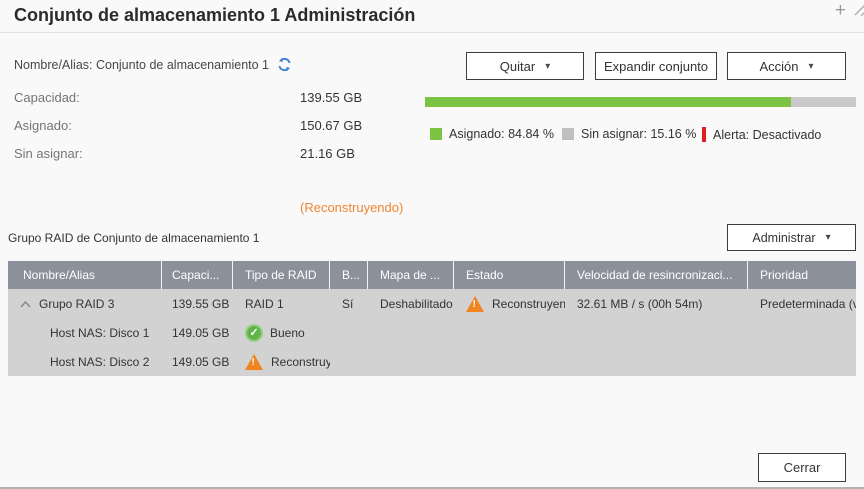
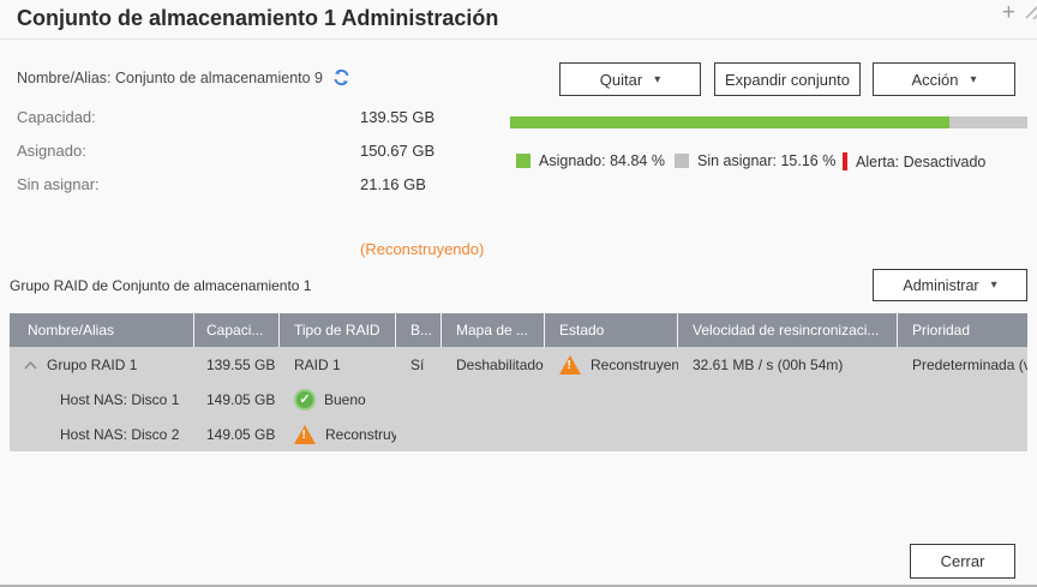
  Conjunto de almacenamiento 1 Administración
  +
- Nombre/Alias: Conjunto de almacenamiento 1
+ Nombre/Alias: Conjunto de almacenamiento 9
  Quitar
  ▾
  Expandir conjunto
  Acción
  ▾
  Capacidad: 139.55 GB
  Asignado: 150.67 GB
  Sin asignar: 21.16 GB
  (Reconstruyendo)
  Asignado: 84.84 %
  Sin asignar: 15.16 %
  Alerta: Desactivado
  Grupo RAID de Conjunto de almacenamiento 1
  Administrar
  ▾
  Nombre/Alias
  Capaci...
  Tipo de RAID
  B...
  Mapa de ...
  Estado
  Velocidad de resincronizaci...
  Prioridad
- Grupo RAID 3
+ Grupo RAID 1
  139.55 GB
  RAID 1
  Sí
  Deshabilitado
  !
  Reconstruyen
  32.61 MB / s (00h 54m)
  Predeterminada (v
  Host NAS: Disco 1
  149.05 GB
  ✓
  Bueno
  Host NAS: Disco 2
  149.05 GB
  !
  Reconstruy
  Cerrar
